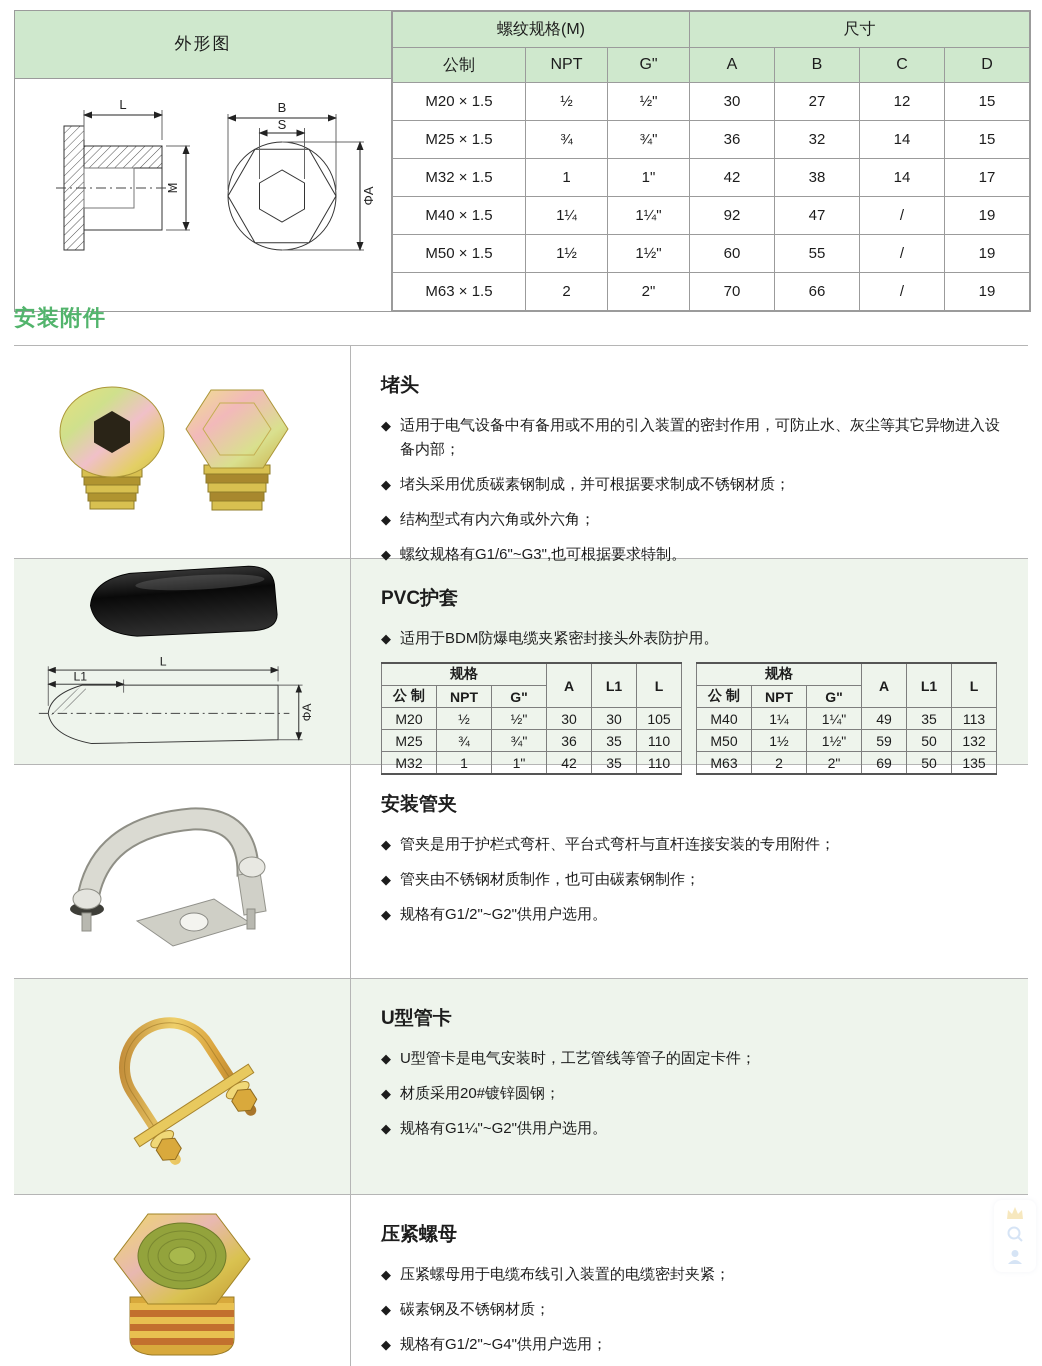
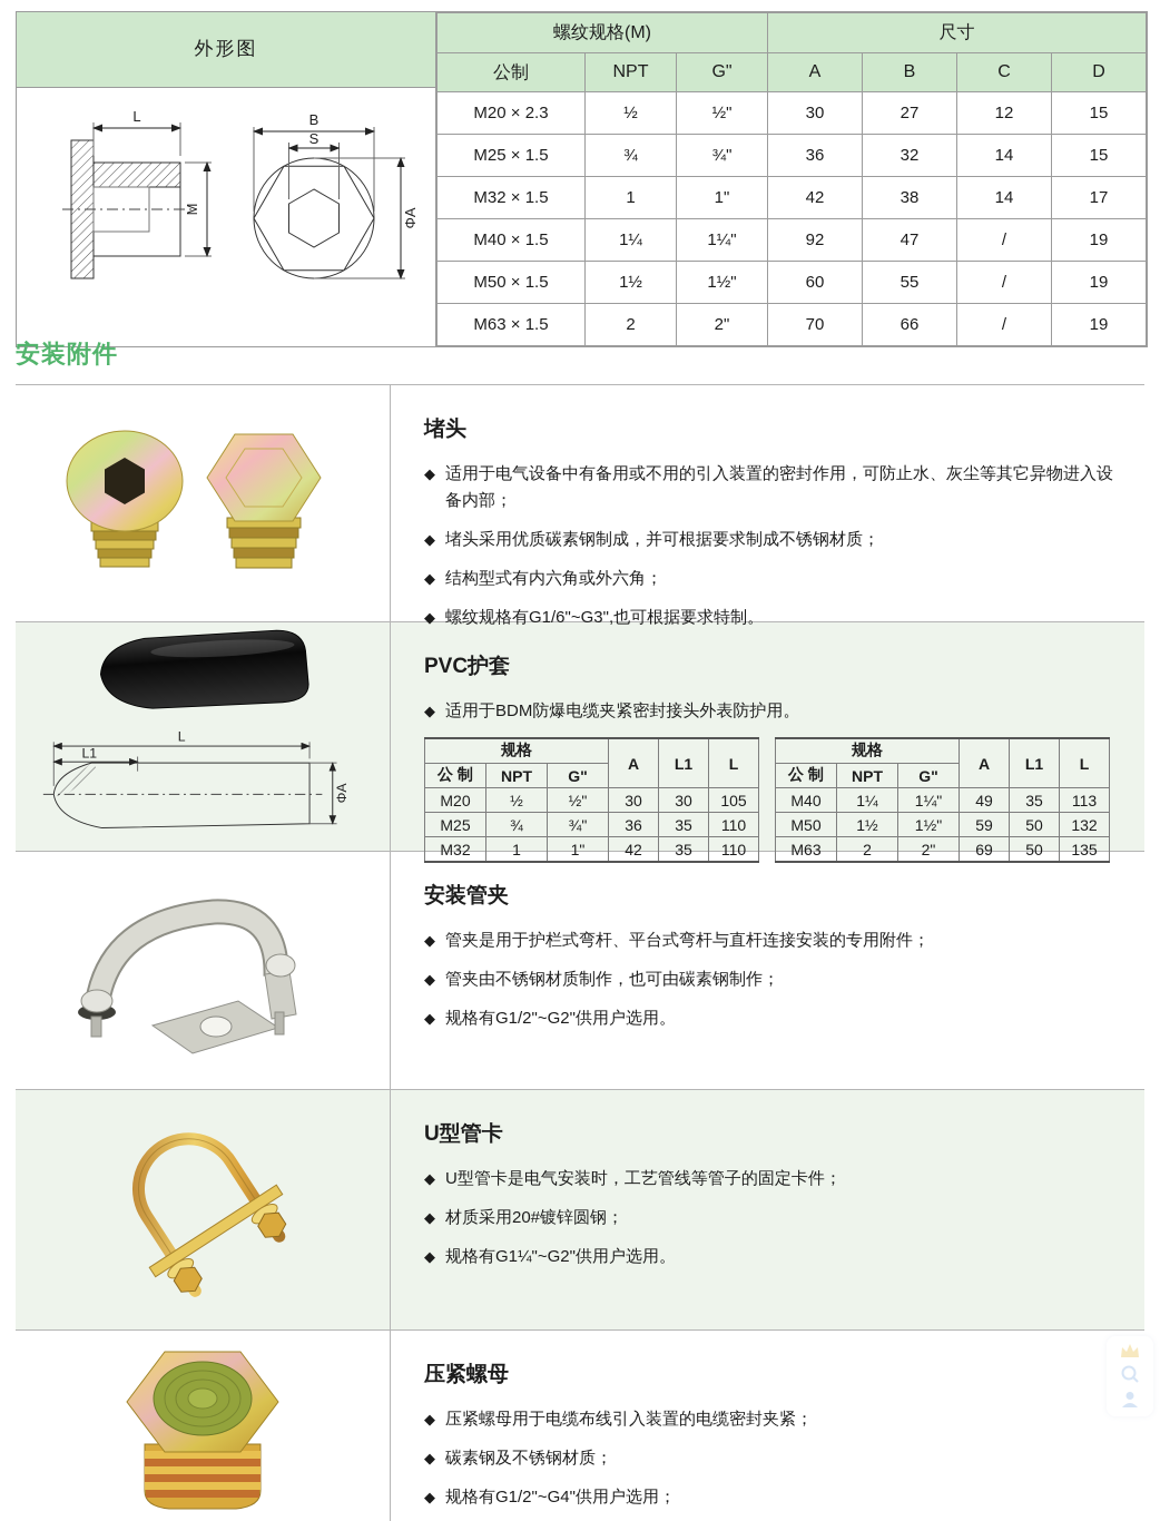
  外形图
  L
  B
  S
  螺纹规格(M)	尺寸
  公制	NPT	G"	A	B	C	D
- M20 × 1.5	½	½"	30	27	12	15
+ M20 × 2.3	½	½"	30	27	12	15
  M25 × 1.5	¾	¾"	36	32	14	15
  M32 × 1.5	1	1"	42	38	14	17
  M40 × 1.5	1¼	1¼"	92	47	/	19
  M50 × 1.5	1½	1½"	60	55	/	19
  M63 × 1.5	2	2"	70	66	/	19
  安装附件
  堵头
  ◆
  适用于电气设备中有备用或不用的引入装置的密封作用，可防止水、灰尘等其它异物进入设备内部；
  ◆
  堵头采用优质碳素钢制成，并可根据要求制成不锈钢材质；
  ◆
  结构型式有内六角或外六角；
  ◆
  螺纹规格有G1/6"~G3",也可根据要求特制。
  L
  L1
  PVC护套
  ◆
  适用于BDM防爆电缆夹紧密封接头外表防护用。
  规格	A	L1	L
  公 制	NPT	G"
  M20	½	½"	30	30	105
  M25	¾	¾"	36	35	110
  M32	1	1"	42	35	110
  规格	A	L1	L
  公 制	NPT	G"
  M40	1¼	1¼"	49	35	113
  M50	1½	1½"	59	50	132
  M63	2	2"	69	50	135
  安装管夹
  ◆
  管夹是用于护栏式弯杆、平台式弯杆与直杆连接安装的专用附件；
  ◆
  管夹由不锈钢材质制作，也可由碳素钢制作；
  ◆
  规格有G1/2"~G2"供用户选用。
  U型管卡
  ◆
  U型管卡是电气安装时，工艺管线等管子的固定卡件；
  ◆
  材质采用20#镀锌圆钢；
  ◆
  规格有G1¼"~G2"供用户选用。
  压紧螺母
  ◆
  压紧螺母用于电缆布线引入装置的电缆密封夹紧；
  ◆
  碳素钢及不锈钢材质；
  ◆
  规格有G1/2"~G4"供用户选用；
